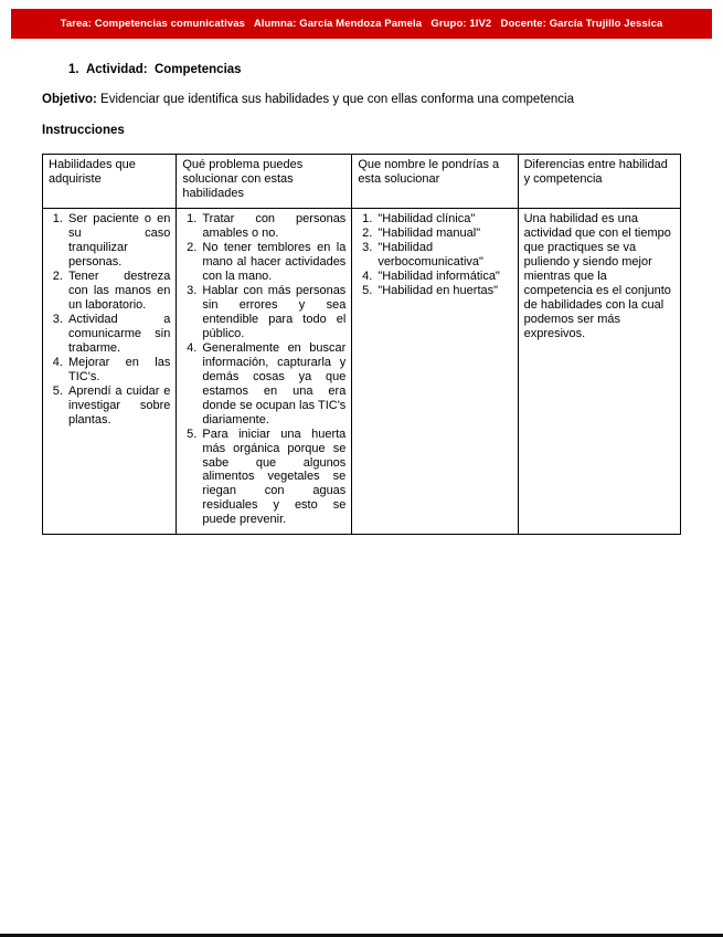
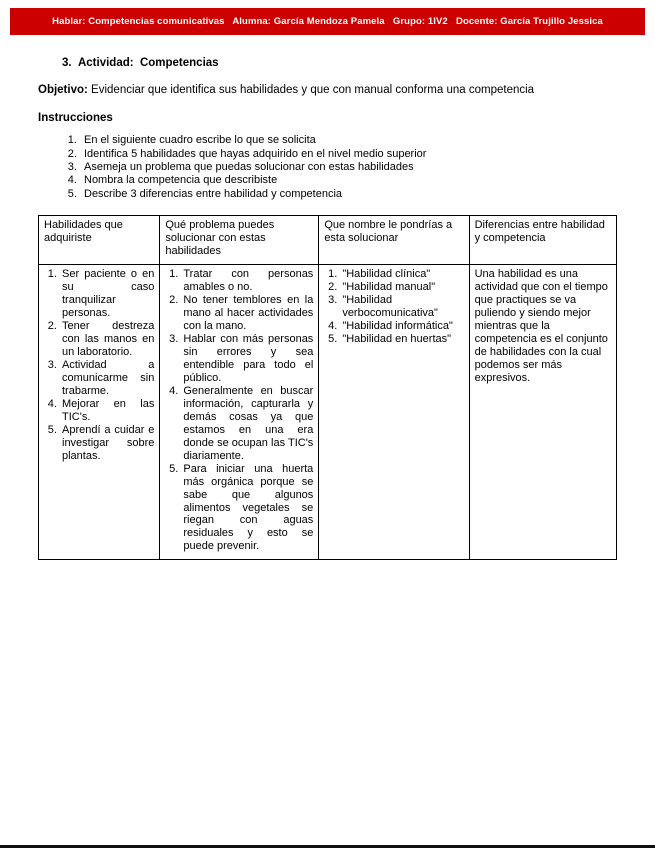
- Tarea: Competencias comunicativas Alumna: García Mendoza Pamela Grupo: 1IV2 Docente: García Trujillo Jessica
+ Hablar: Competencias comunicativas Alumna: García Mendoza Pamela Grupo: 1IV2 Docente: García Trujillo Jessica
- 1. Actividad: Competencias
+ 3. Actividad: Competencias
- Objetivo: Evidenciar que identifica sus habilidades y que con ellas conforma una competencia
+ Objetivo: Evidenciar que identifica sus habilidades y que con manual conforma una competencia
  Instrucciones
+ En el siguiente cuadro escribe lo que se solicita
+ Identifica 5 habilidades que hayas adquirido en el nivel medio superior
+ Asemeja un problema que puedas solucionar con estas habilidades
+ Nombra la competencia que describiste
+ Describe 3 diferencias entre habilidad y competencia
  Habilidades que adquiriste	Qué problema puedes solucionar con estas habilidades	Que nombre le pondrías a esta solucionar	Diferencias entre habilidad y competencia
  Ser paciente o en su caso tranquilizar personas.Tener destreza con las manos en un laboratorio.Actividad a comunicarme sin trabarme.Mejorar en las TIC's.Aprendí a cuidar e investigar sobre plantas.	Tratar con personas amables o no.No tener temblores en la mano al hacer actividades con la mano.Hablar con más personas sin errores y sea entendible para todo el público.Generalmente en buscar información, capturarla y demás cosas ya que estamos en una era donde se ocupan las TIC's diariamente.Para iniciar una huerta más orgánica porque se sabe que algunos alimentos vegetales se riegan con aguas residuales y esto se puede prevenir.	"Habilidad clínica""Habilidad manual""Habilidad verbocomunicativa""Habilidad informática""Habilidad en huertas"	Una habilidad es una actividad que con el tiempo que practiques se va puliendo y siendo mejor mientras que la competencia es el conjunto de habilidades con la cual podemos ser más expresivos.
